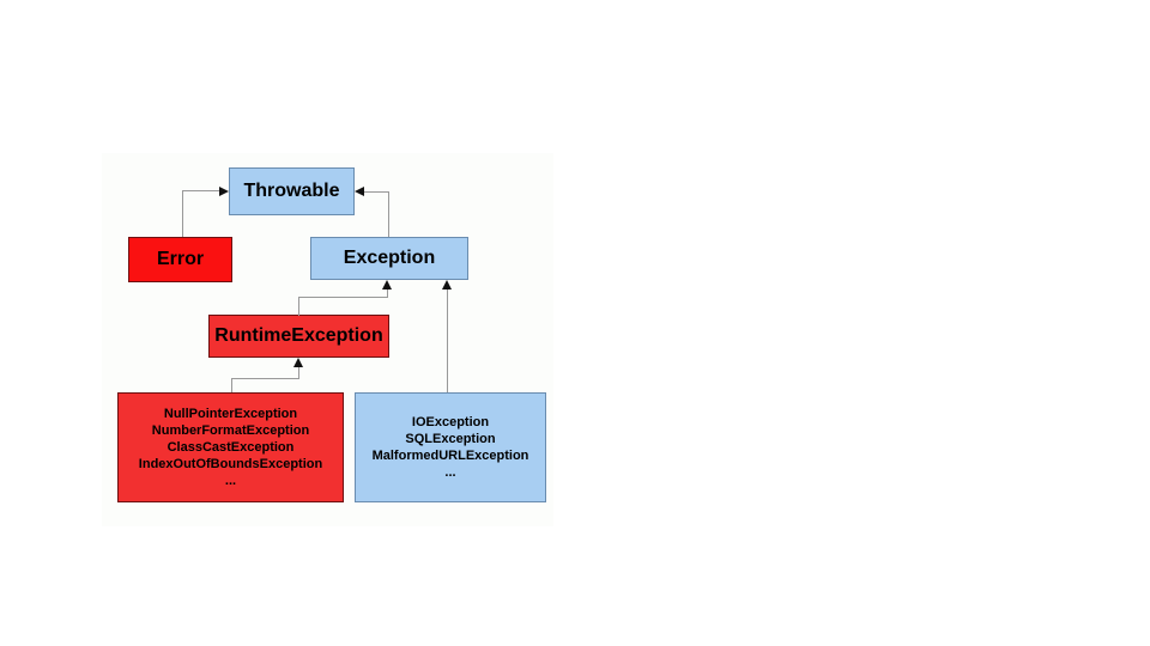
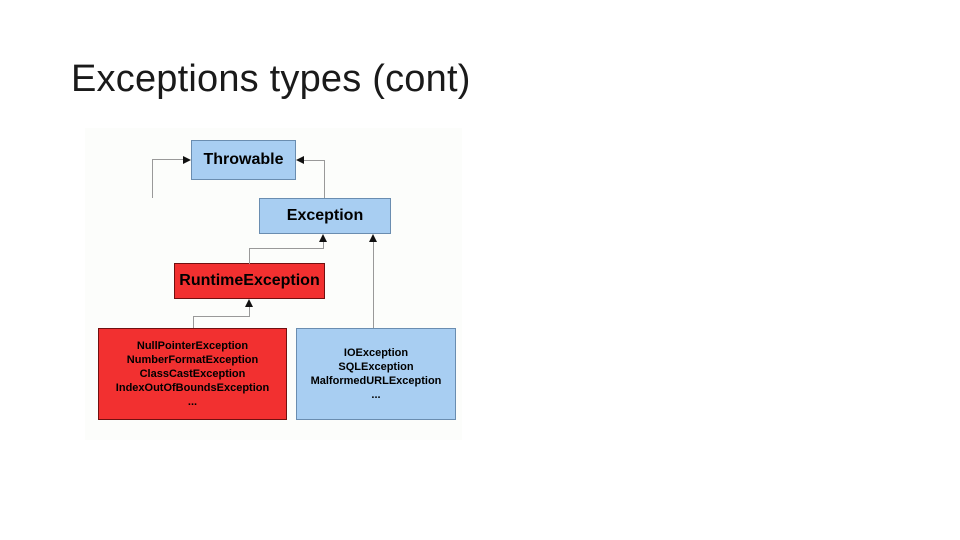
+ Exceptions types (cont)
  Throwable
- Error
  Exception
  RuntimeException
  NullPointerException
  NumberFormatException
  ClassCastException
  IndexOutOfBoundsException
  ...
  IOException
  SQLException
  MalformedURLException
  ...
